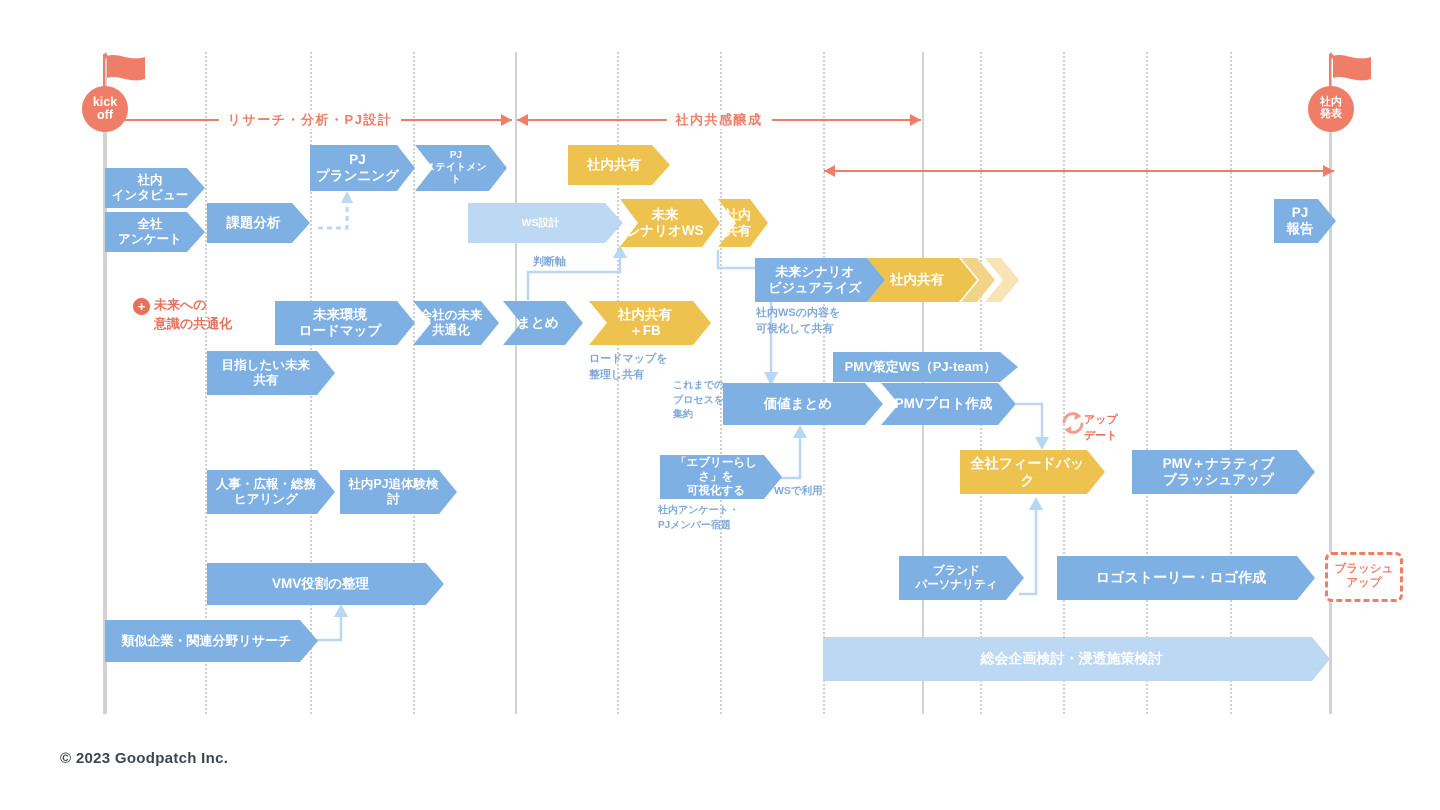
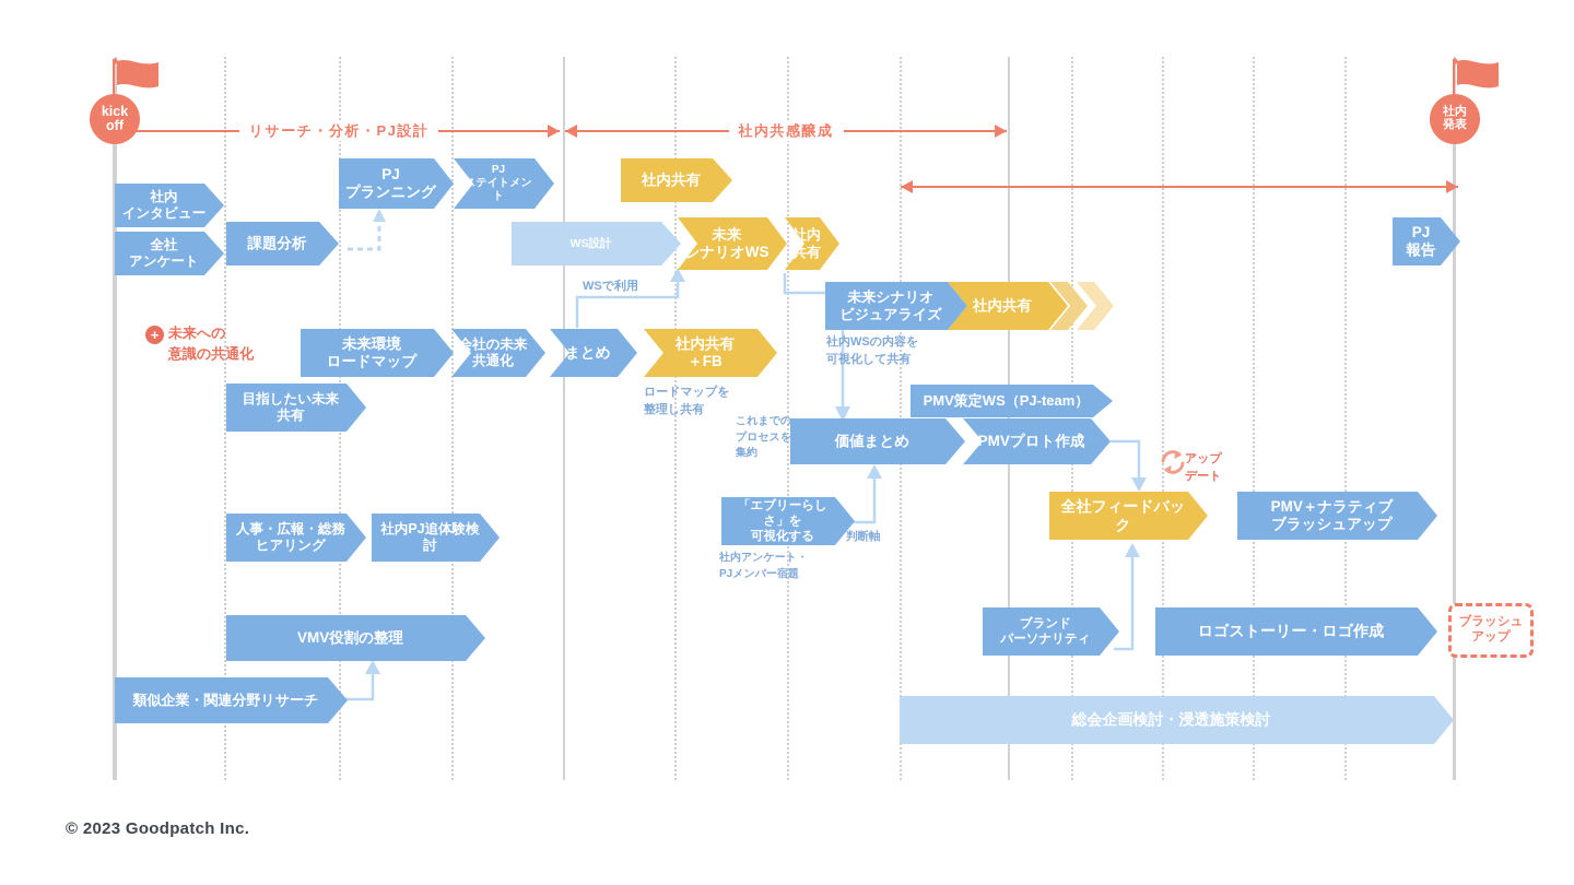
  kick
  off
  社内
  発表
  リサーチ・分析・PJ設計
  社内共感醸成
  社内
  インタビュー
  全社
  アンケート
  課題分析
  PJ
  プランニング
  PJ
  テイトメント
  WS設計
  社内共有
  未来
  シナリオWS
  社内
  共有
  未来環境
  ロードマップ
  会社の未来
  共通化
  まとめ
  社内共有
  ＋FB
  目指したい未来
  共有
  未来シナリオ
  ビジュアライズ
  社内共有
  価値まとめ
  PMV策定WS（PJ-team）
  PMVプロト作成
  人事・広報・総務
  ヒアリング
  社内PJ追体験検
  討
  「エブリーらしさ」を
  可視化する
  全社フィードバック
  PMV＋ナラティブ
  ブラッシュアップ
  VMV役割の整理
  ブランド
  パーソナリティ
  ロゴストーリー・ロゴ作成
  類似企業・関連分野リサーチ
  総会企画検討・浸透施策検討
  PJ
  報告
  ブラッシュ
  アップ
- 判断軸
+ WSで利用
  ロードマップを
  整理し共有
  社内WSの内容を
  可視化して共有
  これまでの
  プロセスを
  集約
- WSで利用
+ 判断軸
  社内アンケート・
  PJメンバー宿題
  アップ
  デート
  +
  未来への
  意識の共通化
  © 2023 Goodpatch Inc.
